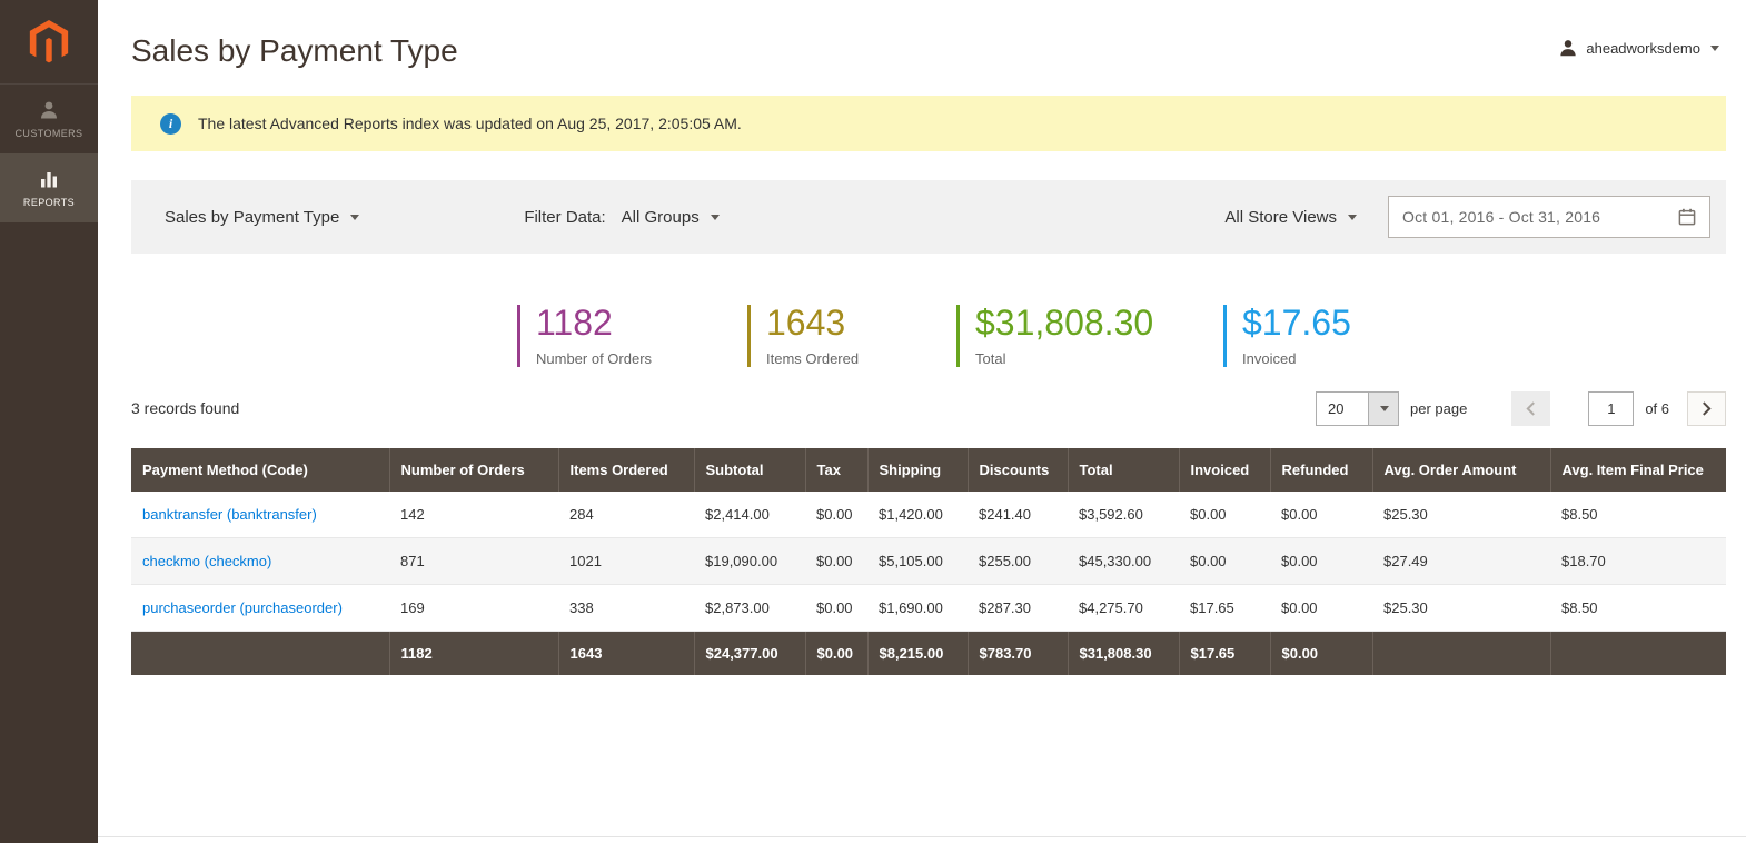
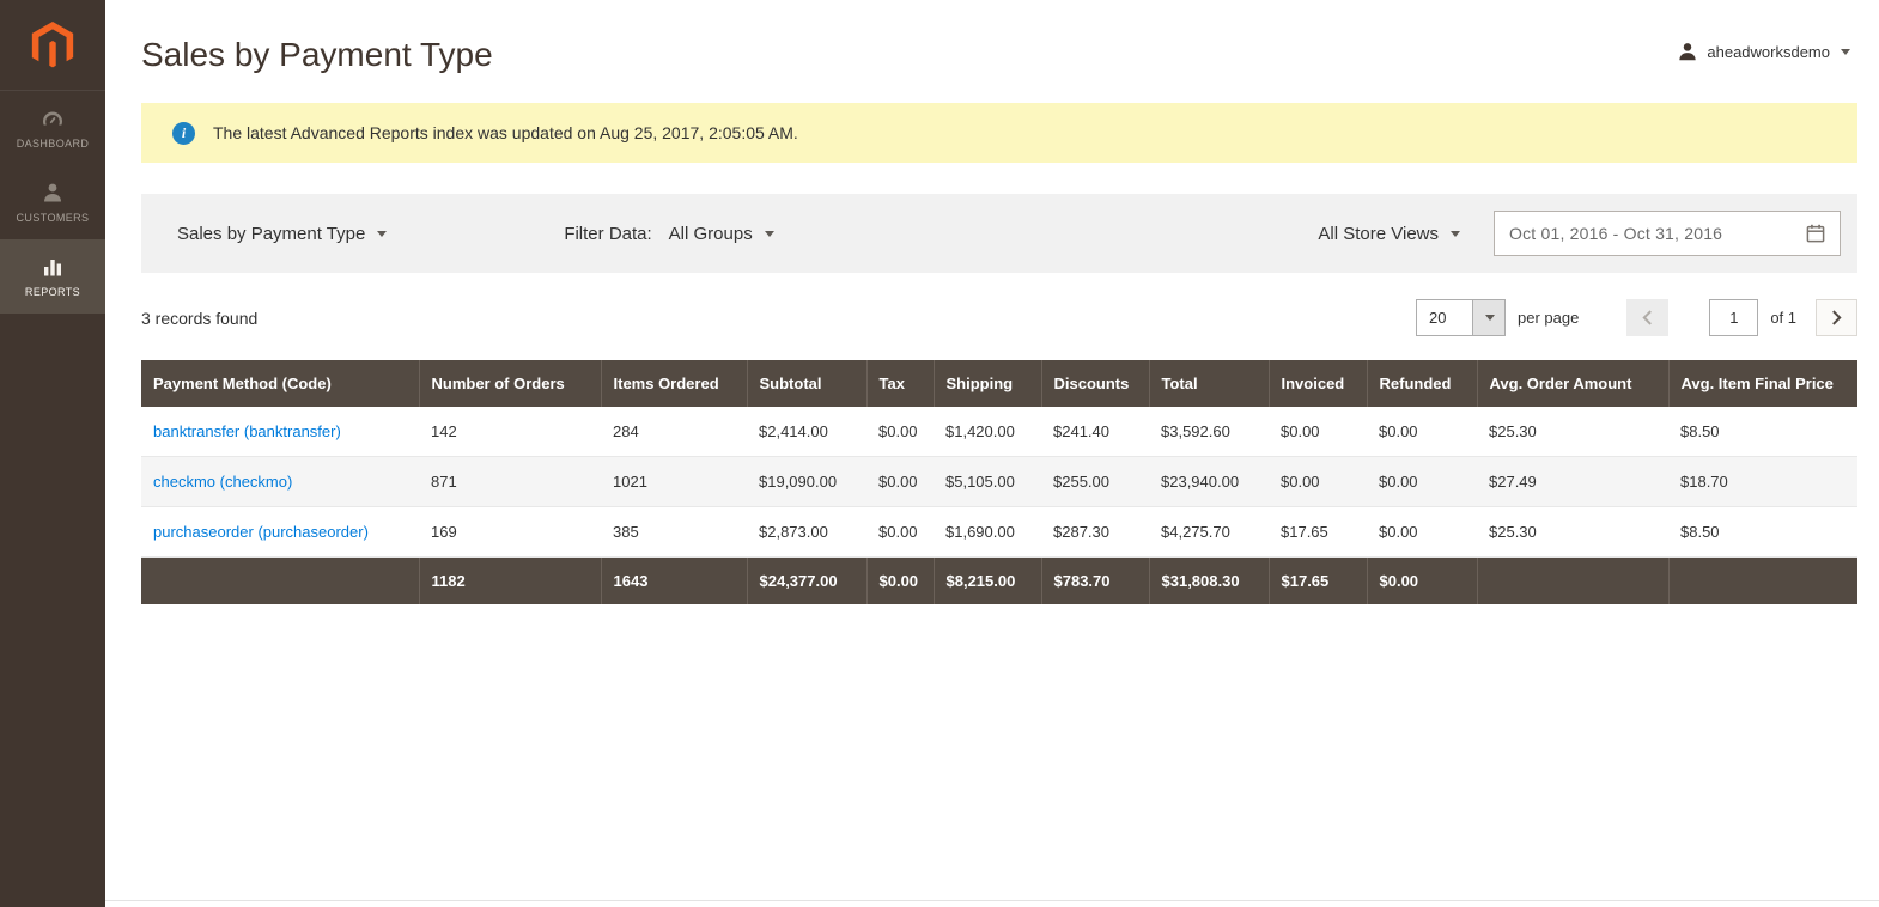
+ DASHBOARD
  CUSTOMERS
  REPORTS
  Sales by Payment Type
  aheadworksdemo
  i
  The latest Advanced Reports index was updated on Aug 25, 2017, 2:05:05 AM.
  Sales by Payment Type
  Filter Data:
  All Groups
  All Store Views
  Oct 01, 2016 - Oct 31, 2016
- 1182
- Number of Orders
- 1643
- Items Ordered
- $31,808.30
- Total
- $17.65
- Invoiced
  3 records found
  20
  per page
  1
- of 6
+ of 1
  Payment Method (Code)	Number of Orders	Items Ordered	Subtotal	Tax	Shipping	Discounts	Total	Invoiced	Refunded	Avg. Order Amount	Avg. Item Final Price
  banktransfer (banktransfer)	142	284	$2,414.00	$0.00	$1,420.00	$241.40	$3,592.60	$0.00	$0.00	$25.30	$8.50
- checkmo (checkmo)	871	1021	$19,090.00	$0.00	$5,105.00	$255.00	$45,330.00	$0.00	$0.00	$27.49	$18.70
+ checkmo (checkmo)	871	1021	$19,090.00	$0.00	$5,105.00	$255.00	$23,940.00	$0.00	$0.00	$27.49	$18.70
- purchaseorder (purchaseorder)	169	338	$2,873.00	$0.00	$1,690.00	$287.30	$4,275.70	$17.65	$0.00	$25.30	$8.50
+ purchaseorder (purchaseorder)	169	385	$2,873.00	$0.00	$1,690.00	$287.30	$4,275.70	$17.65	$0.00	$25.30	$8.50
  	1182	1643	$24,377.00	$0.00	$8,215.00	$783.70	$31,808.30	$17.65	$0.00
